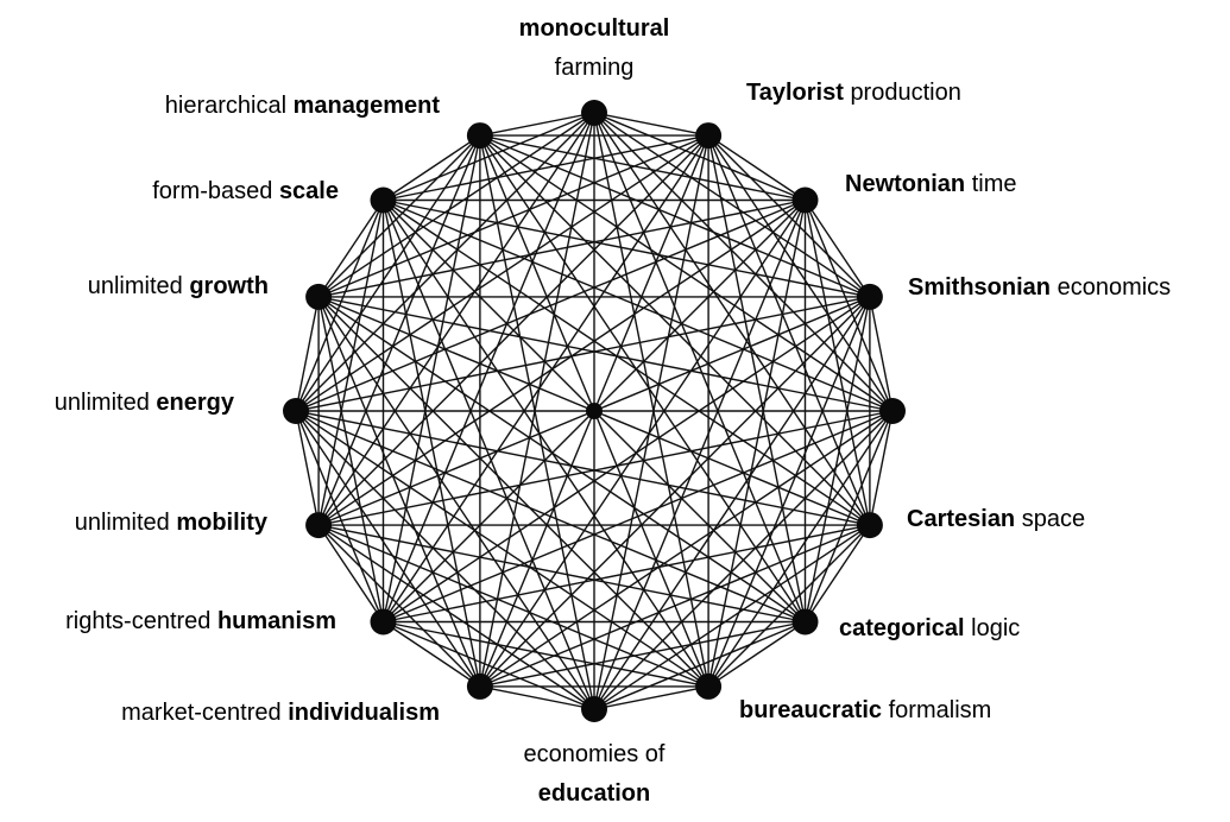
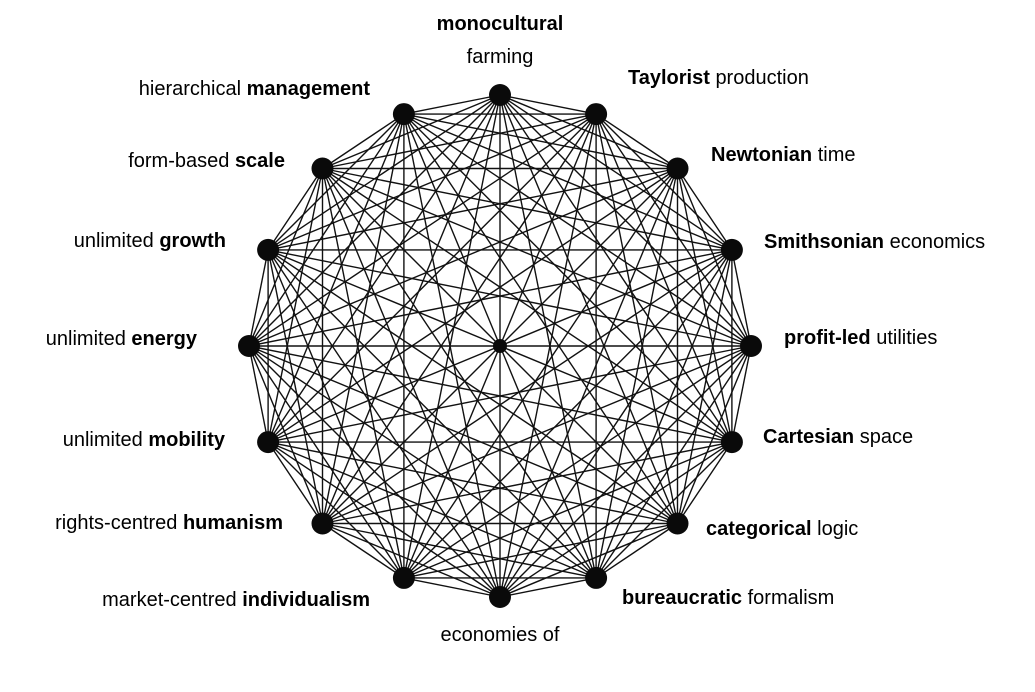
  monocultural
  farming
  Taylorist production
  Newtonian time
  Smithsonian economics
+ profit-led utilities
  Cartesian space
  categorical logic
  bureaucratic formalism
  economies of
- education
  market-centred individualism
  rights-centred humanism
  unlimited mobility
  unlimited energy
  unlimited growth
  form-based scale
  hierarchical management
